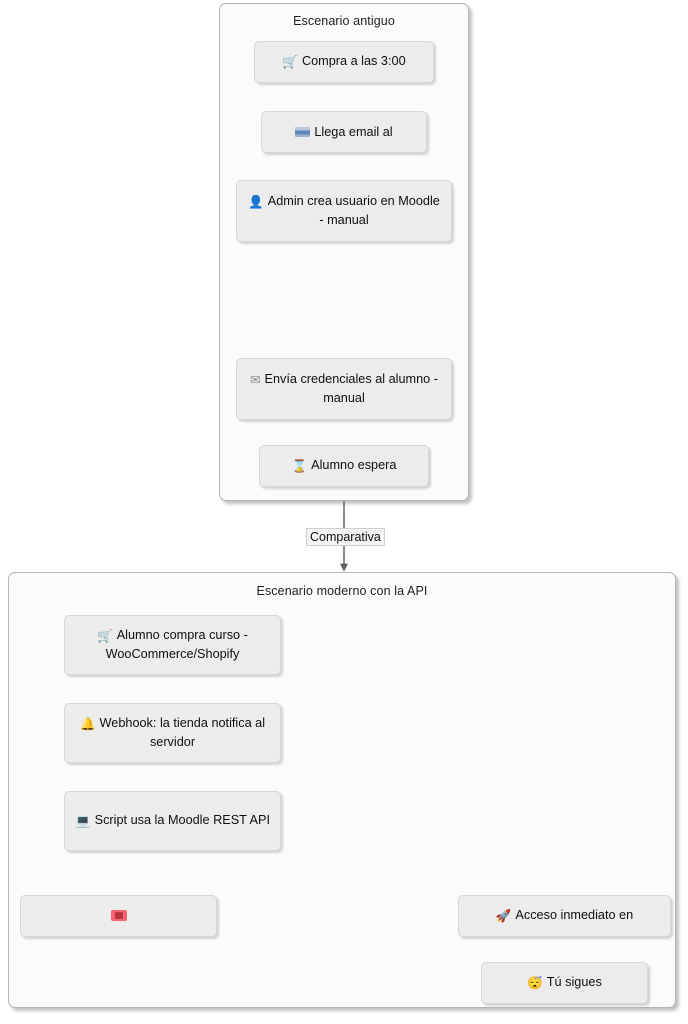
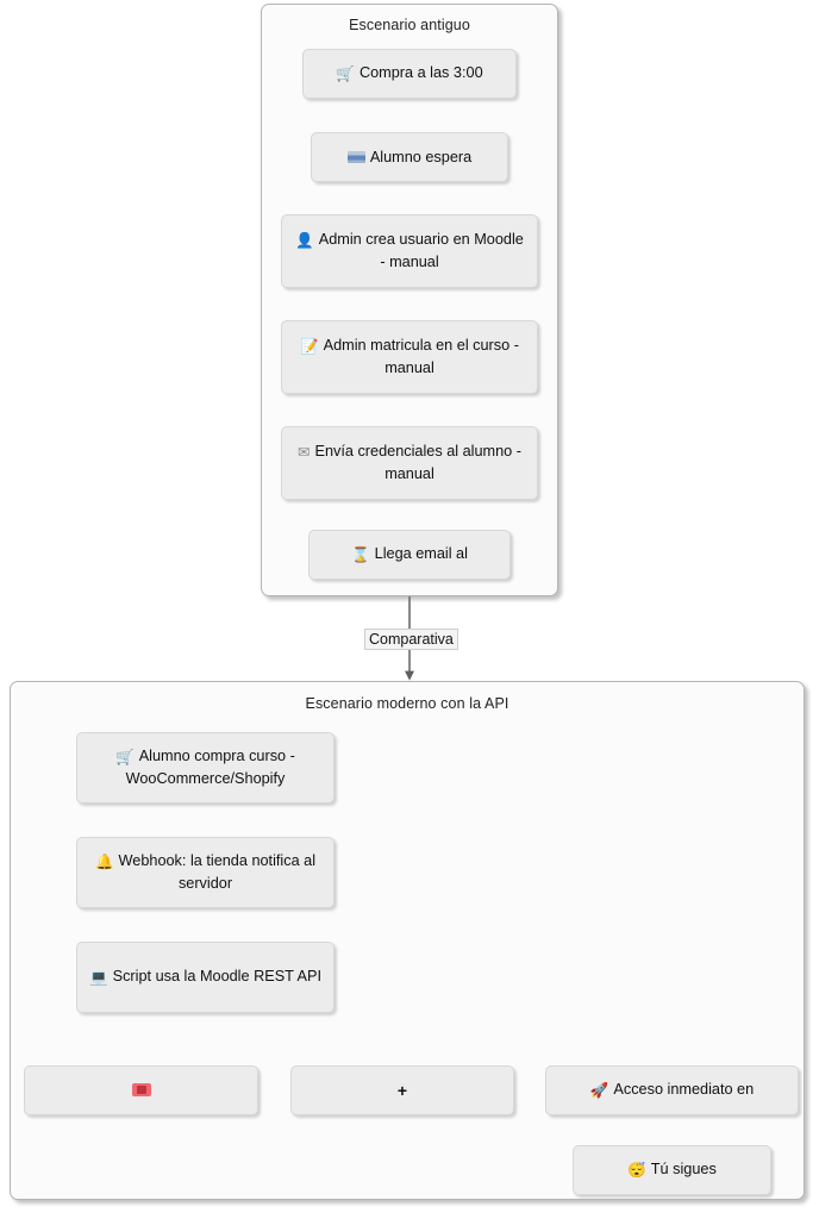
  Escenario antiguo
  🛒 Compra a las 3:00
- Llega email al
+ Alumno espera
  👤 Admin crea usuario en Moodle - manual
+ 📝 Admin matricula en el curso - manual
  ✉ Envía credenciales al alumno -manual
- ⌛ Alumno espera
+ ⌛ Llega email al
  Comparativa
  Escenario moderno con la API
  🛒 Alumno compra curso - WooCommerce/Shopify
  🔔 Webhook: la tienda notifica al servidor
  💻 Script usa la Moodle REST API
+ +
  🚀 Acceso inmediato en
  😴 Tú sigues
